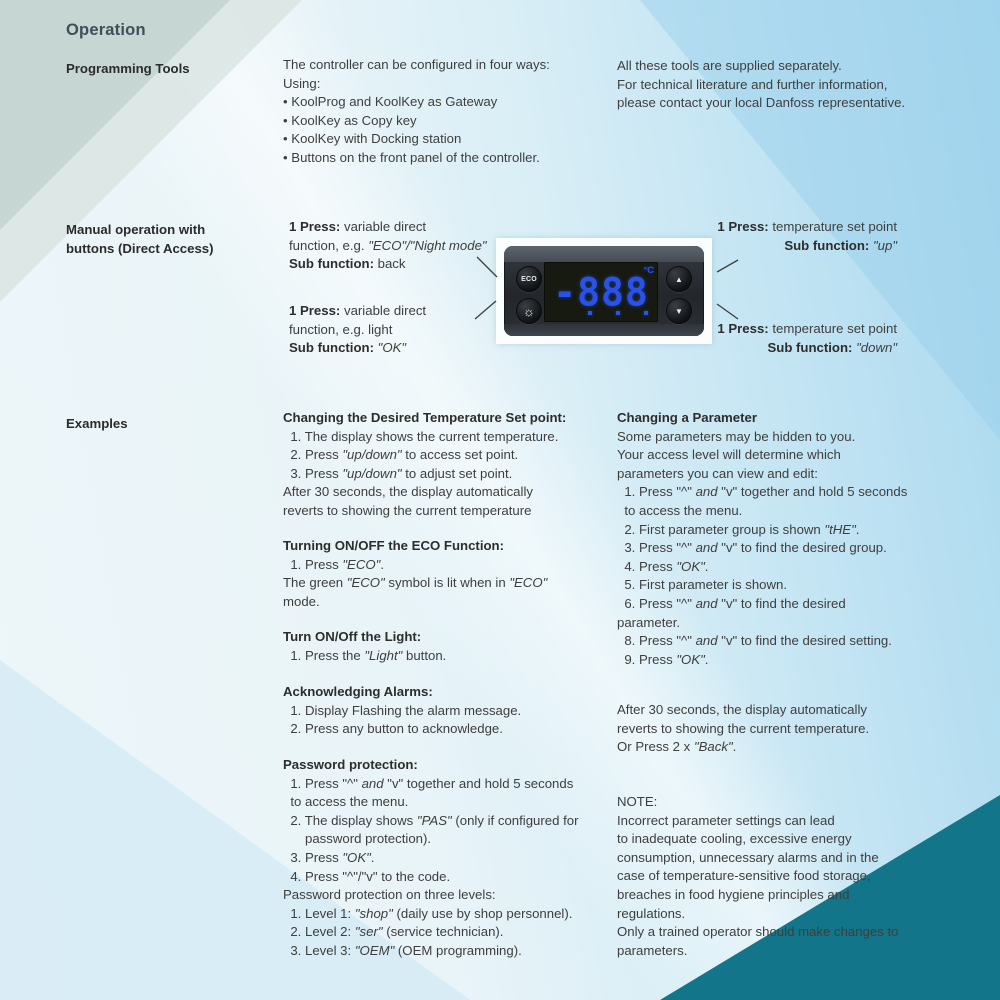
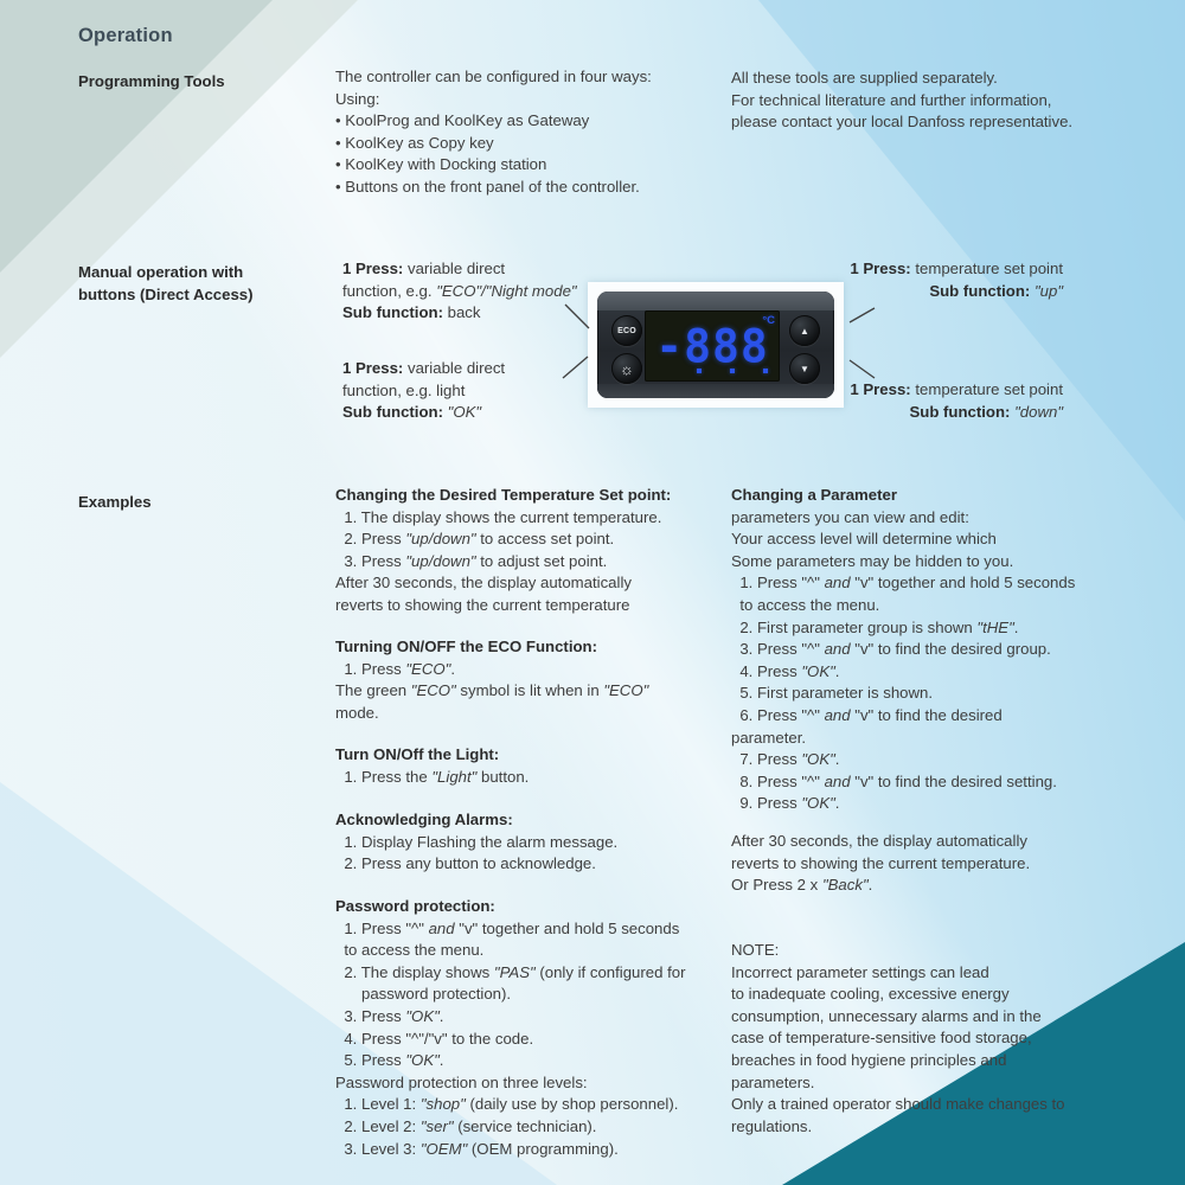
  Operation
  Programming Tools
  Manual operation with
  buttons (Direct Access)
  Examples
  The controller can be configured in four ways:
  Using:
  • KoolProg and KoolKey as Gateway
  • KoolKey as Copy key
  • KoolKey with Docking station
  • Buttons on the front panel of the controller.
  All these tools are supplied separately.
  For technical literature and further information,
  please contact your local Danfoss representative.
  1 Press: variable direct
  function, e.g. "ECO"/"Night mode"
  Sub function: back
  1 Press: variable direct
  function, e.g. light
  Sub function: "OK"
  1 Press: temperature set point
  Sub function: "up"
  1 Press: temperature set point
  Sub function: "down"
  ☼
  -888
  °C
  ▲
  ▼
  Changing the Desired Temperature Set point:
  1. The display shows the current temperature.
  2. Press "up/down" to access set point.
  3. Press "up/down" to adjust set point.
  After 30 seconds, the display automatically
  reverts to showing the current temperature
  Turning ON/OFF the ECO Function:
  1. Press "ECO".
  The green "ECO" symbol is lit when in "ECO"
  mode.
  Turn ON/Off the Light:
  1. Press the "Light" button.
  Acknowledging Alarms:
  1. Display Flashing the alarm message.
  2. Press any button to acknowledge.
  Password protection:
  1. Press "^" and "v" together and hold 5 seconds
  to access the menu.
  2. The display shows "PAS" (only if configured for
  password protection).
  3. Press "OK".
  4. Press "^"/"v" to the code.
+ 5. Press "OK".
  Password protection on three levels:
  1. Level 1: "shop" (daily use by shop personnel).
  2. Level 2: "ser" (service technician).
  3. Level 3: "OEM" (OEM programming).
  Changing a Parameter
- Some parameters may be hidden to you.
+ parameters you can view and edit:
  Your access level will determine which
- parameters you can view and edit:
+ Some parameters may be hidden to you.
  1. Press "^" and "v" together and hold 5 seconds
  to access the menu.
  2. First parameter group is shown "tHE".
  3. Press "^" and "v" to find the desired group.
  4. Press "OK".
  5. First parameter is shown.
  6. Press "^" and "v" to find the desired
  parameter.
+ 7. Press "OK".
  8. Press "^" and "v" to find the desired setting.
  9. Press "OK".
  After 30 seconds, the display automatically
  reverts to showing the current temperature.
  Or Press 2 x "Back".
  NOTE:
  Incorrect parameter settings can lead
  to inadequate cooling, excessive energy
  consumption, unnecessary alarms and in the
  case of temperature-sensitive food storage,
  breaches in food hygiene principles and
- regulations.
+ parameters.
  Only a trained operator should make changes to
- parameters.
+ regulations.
